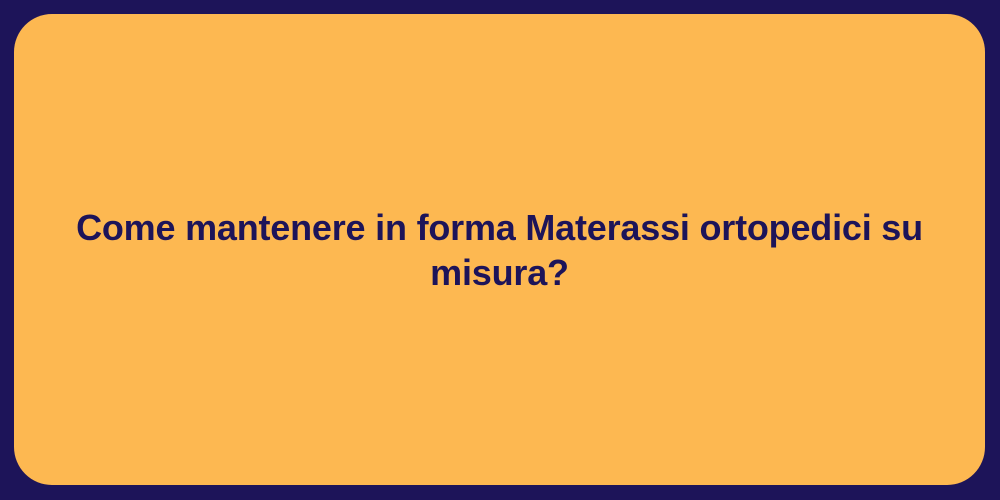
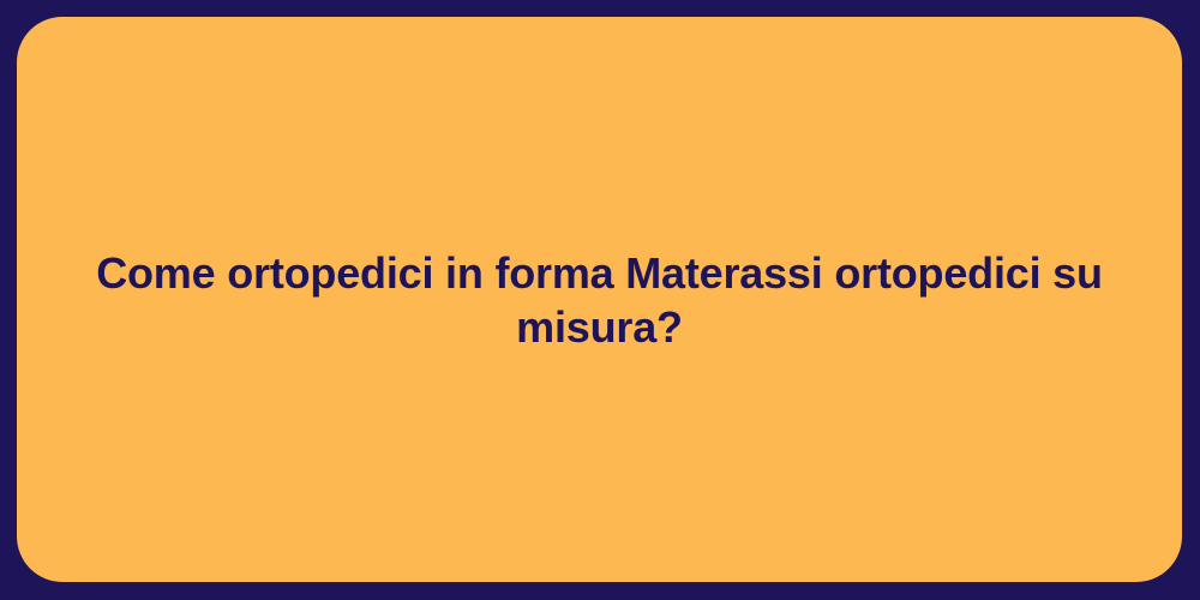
- Come mantenere in forma Materassi ortopedici su misura?
+ Come ortopedici in forma Materassi ortopedici su misura?
